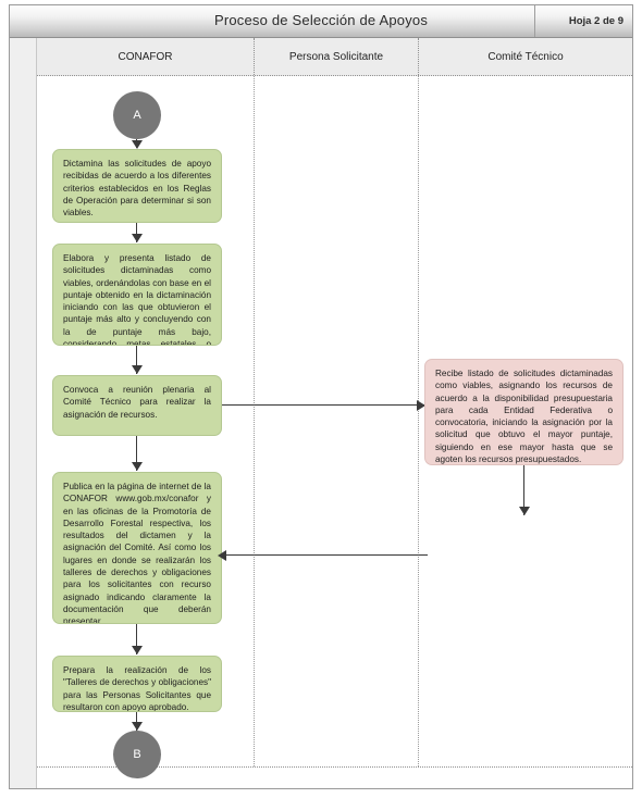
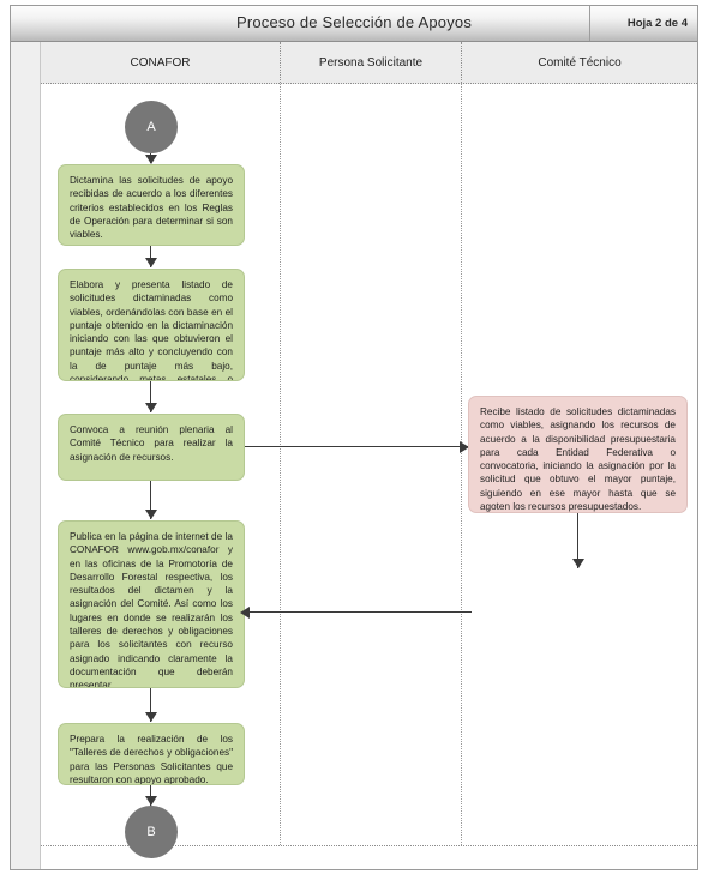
  Proceso de Selección de Apoyos
- Hoja 2 de 9
+ Hoja 2 de 4
  CONAFOR
  Persona Solicitante
  Comité Técnico
  A
  Dictamina las solicitudes de apoyo recibidas de acuerdo a los diferentes criterios establecidos en los Reglas de Operación para determinar si son viables.
  Elabora y presenta listado de solicitudes dictaminadas como viables, ordenándolas con base en el puntaje obtenido en la dictaminación iniciando con las que obtuvieron el puntaje más alto y concluyendo con la de puntaje más bajo, considerando metas estatales o
  Convoca a reunión plenaria al Comité Técnico para realizar la asignación de recursos.
  Publica en la página de internet de la CONAFOR www.gob.mx/conafor y en las oficinas de la Promotoría de Desarrollo Forestal respectiva, los resultados del dictamen y la asignación del Comité. Así como los lugares en donde se realizarán los talleres de derechos y obligaciones para los solicitantes con recurso asignado indicando claramente la documentación que deberán presentar.
  Prepara la realización de los "Talleres de derechos y obligaciones" para las Personas Solicitantes que resultaron con apoyo aprobado.
  B
  Recibe listado de solicitudes dictaminadas como viables, asignando los recursos de acuerdo a la disponibilidad presupuestaria para cada Entidad Federativa o convocatoria, iniciando la asignación por la solicitud que obtuvo el mayor puntaje, siguiendo en ese mayor hasta que se agoten los recursos presupuestados.
